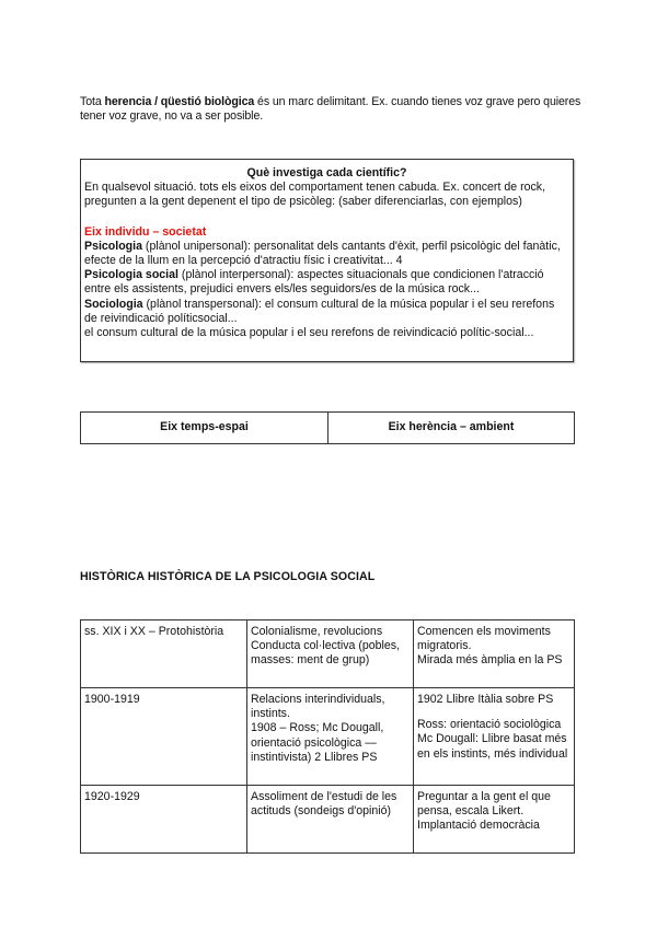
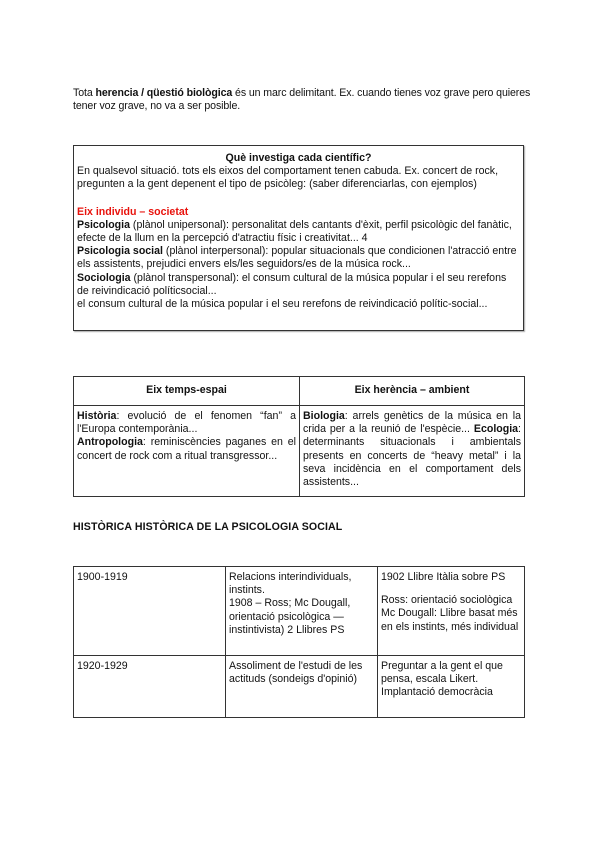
  Tota herencia / qüestió biològica és un marc delimitant. Ex. cuando tienes voz grave pero quieres tener voz grave, no va a ser posible.
  Què investiga cada científic?
  En qualsevol situació. tots els eixos del comportament tenen cabuda. Ex. concert de rock, pregunten a la gent depenent el tipo de psicòleg: (saber diferenciarlas, con ejemplos)
  Eix individu – societat
  Psicologia (plànol unipersonal): personalitat dels cantants d'èxit, perfil psicològic del fanàtic, efecte de la llum en la percepció d'atractiu físic i creativitat... 4
- Psicologia social (plànol interpersonal): aspectes situacionals que condicionen l'atracció entre els assistents, prejudici envers els/les seguidors/es de la música rock...
+ Psicologia social (plànol interpersonal): popular situacionals que condicionen l'atracció entre els assistents, prejudici envers els/les seguidors/es de la música rock...
  Sociologia (plànol transpersonal): el consum cultural de la música popular i el seu rerefons de reivindicació políticsocial...
  el consum cultural de la música popular i el seu rerefons de reivindicació polític-social...
  Eix temps-espai	Eix herència – ambient
+ Història: evolució de el fenomen “fan” a l'Europa contemporània... Antropologia: reminiscències paganes en el concert de rock com a ritual transgressor...	Biologia: arrels genètics de la música en la crida per a la reunió de l'espècie... Ecologia: determinants situacionals i ambientals presents en concerts de “heavy metal” i la seva incidència en el comportament dels assistents...
  HISTÒRICA HISTÒRICA DE LA PSICOLOGIA SOCIAL
- ss. XIX i XX – Protohistòria	Colonialisme, revolucions Conducta col·lectiva (pobles, masses: ment de grup)	Comencen els moviments migratoris. Mirada més àmplia en la PS
  1900-1919	Relacions interindividuals, instints. 1908 – Ross; Mc Dougall, orientació psicològica —instintivista) 2 Llibres PS	1902 Llibre Itàlia sobre PS Ross: orientació sociològica Mc Dougall: Llibre basat més en els instints, més individual
  1920-1929	Assoliment de l'estudi de les actituds (sondeigs d'opinió)	Preguntar a la gent el que pensa, escala Likert. Implantació democràcia
